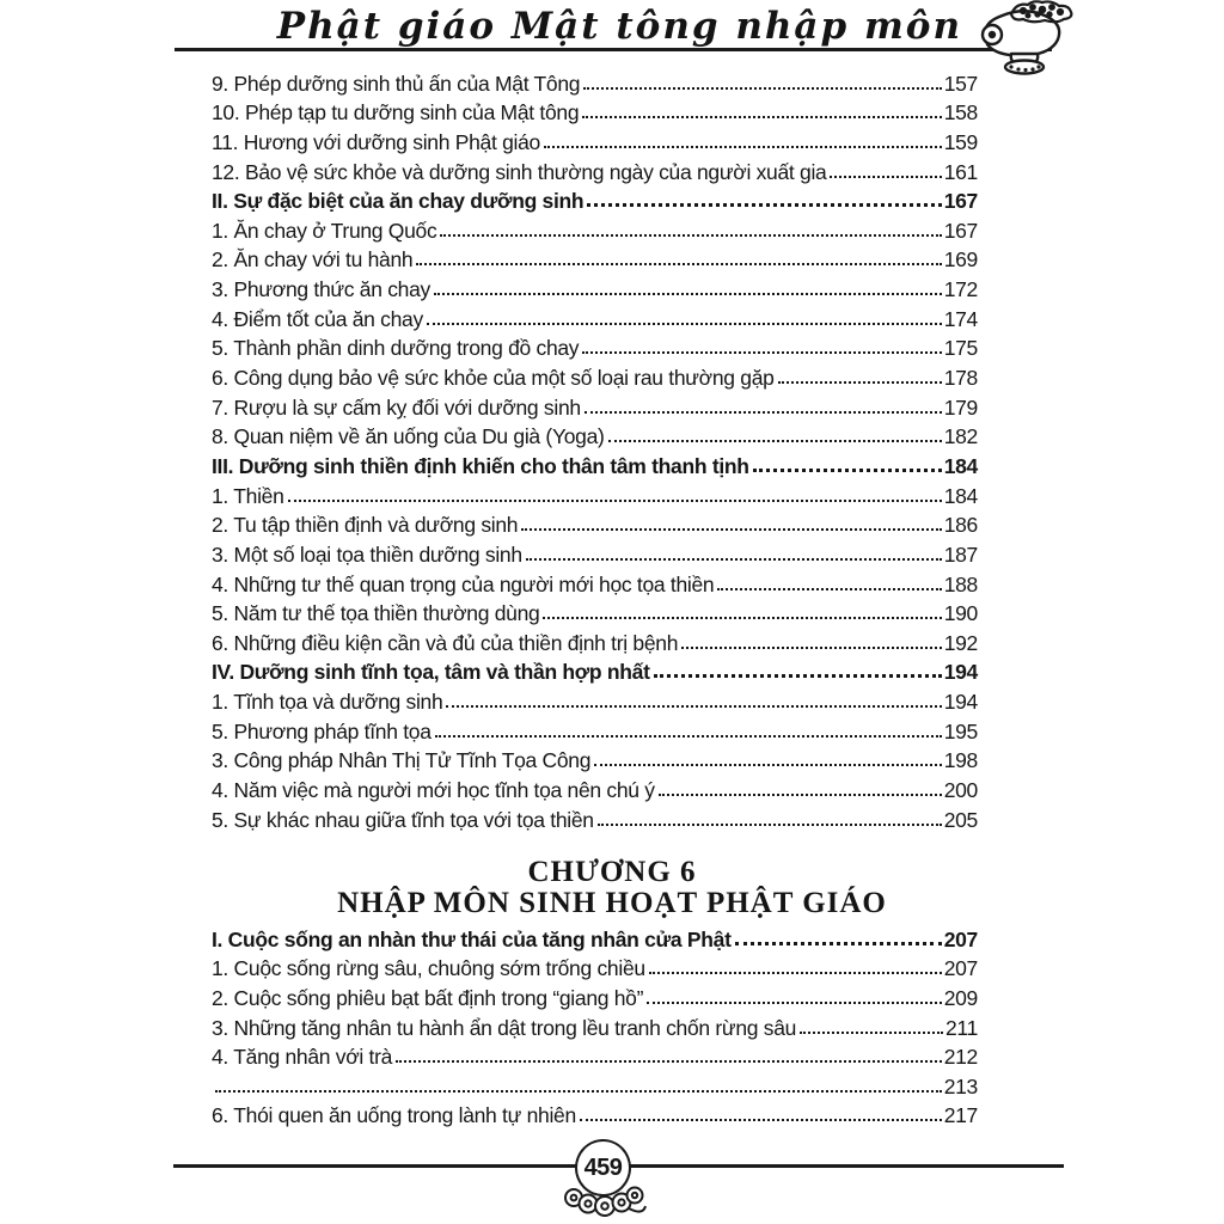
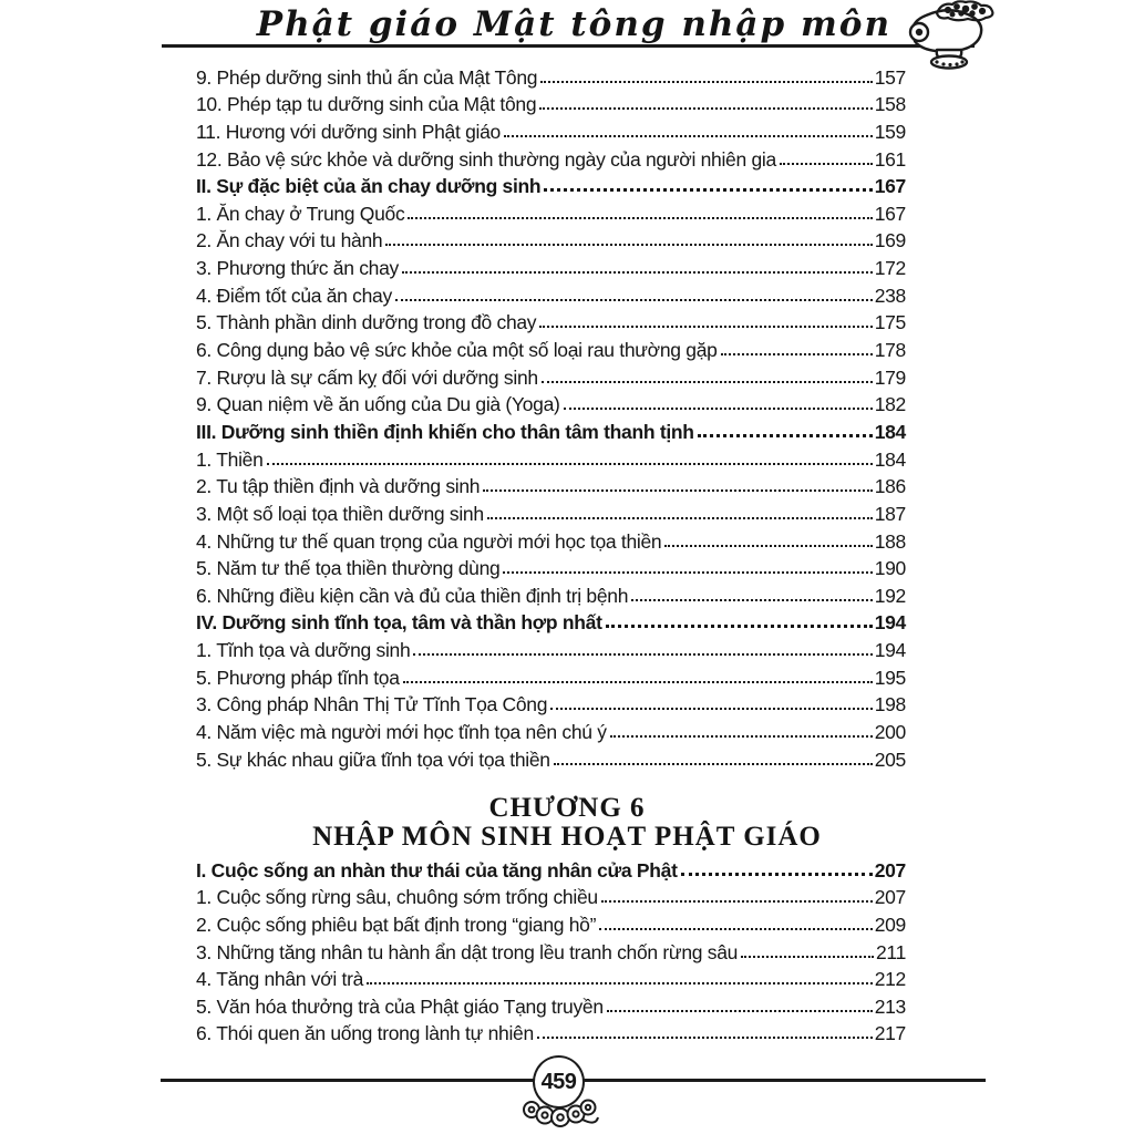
  Phật giáo Mật tông nhập môn
  9. Phép dưỡng sinh thủ ấn của Mật Tông
  157
  10. Phép tạp tu dưỡng sinh của Mật tông
  158
  11. Hương với dưỡng sinh Phật giáo
  159
- 12. Bảo vệ sức khỏe và dưỡng sinh thường ngày của người xuất gia
+ 12. Bảo vệ sức khỏe và dưỡng sinh thường ngày của người nhiên gia
  161
  II. Sự đặc biệt của ăn chay dưỡng sinh
  167
  1. Ăn chay ở Trung Quốc
  167
  2. Ăn chay với tu hành
  169
  3. Phương thức ăn chay
  172
  4. Điểm tốt của ăn chay
- 174
+ 238
  5. Thành phần dinh dưỡng trong đồ chay
  175
  6. Công dụng bảo vệ sức khỏe của một số loại rau thường gặp
  178
  7. Rượu là sự cấm kỵ đối với dưỡng sinh
  179
- 8. Quan niệm về ăn uống của Du già (Yoga)
+ 9. Quan niệm về ăn uống của Du già (Yoga)
  182
  III. Dưỡng sinh thiền định khiến cho thân tâm thanh tịnh
  184
  1. Thiền
  184
  2. Tu tập thiền định và dưỡng sinh
  186
  3. Một số loại tọa thiền dưỡng sinh
  187
  4. Những tư thế quan trọng của người mới học tọa thiền
  188
  5. Năm tư thế tọa thiền thường dùng
  190
  6. Những điều kiện cần và đủ của thiền định trị bệnh
  192
  IV. Dưỡng sinh tĩnh tọa, tâm và thần hợp nhất
  194
  1. Tĩnh tọa và dưỡng sinh
  194
  5. Phương pháp tĩnh tọa
  195
  3. Công pháp Nhân Thị Tử Tĩnh Tọa Công
  198
  4. Năm việc mà người mới học tĩnh tọa nên chú ý
  200
  5. Sự khác nhau giữa tĩnh tọa với tọa thiền
  205
  CHƯƠNG 6
  NHẬP MÔN SINH HOẠT PHẬT GIÁO
  I. Cuộc sống an nhàn thư thái của tăng nhân cửa Phật
  207
  1. Cuộc sống rừng sâu, chuông sớm trống chiều
  207
  2. Cuộc sống phiêu bạt bất định trong “giang hồ”
  209
  3. Những tăng nhân tu hành ẩn dật trong lều tranh chốn rừng sâu
  211
  4. Tăng nhân với trà
  212
+ 5. Văn hóa thưởng trà của Phật giáo Tạng truyền
  213
  6. Thói quen ăn uống trong lành tự nhiên
  217
  459
